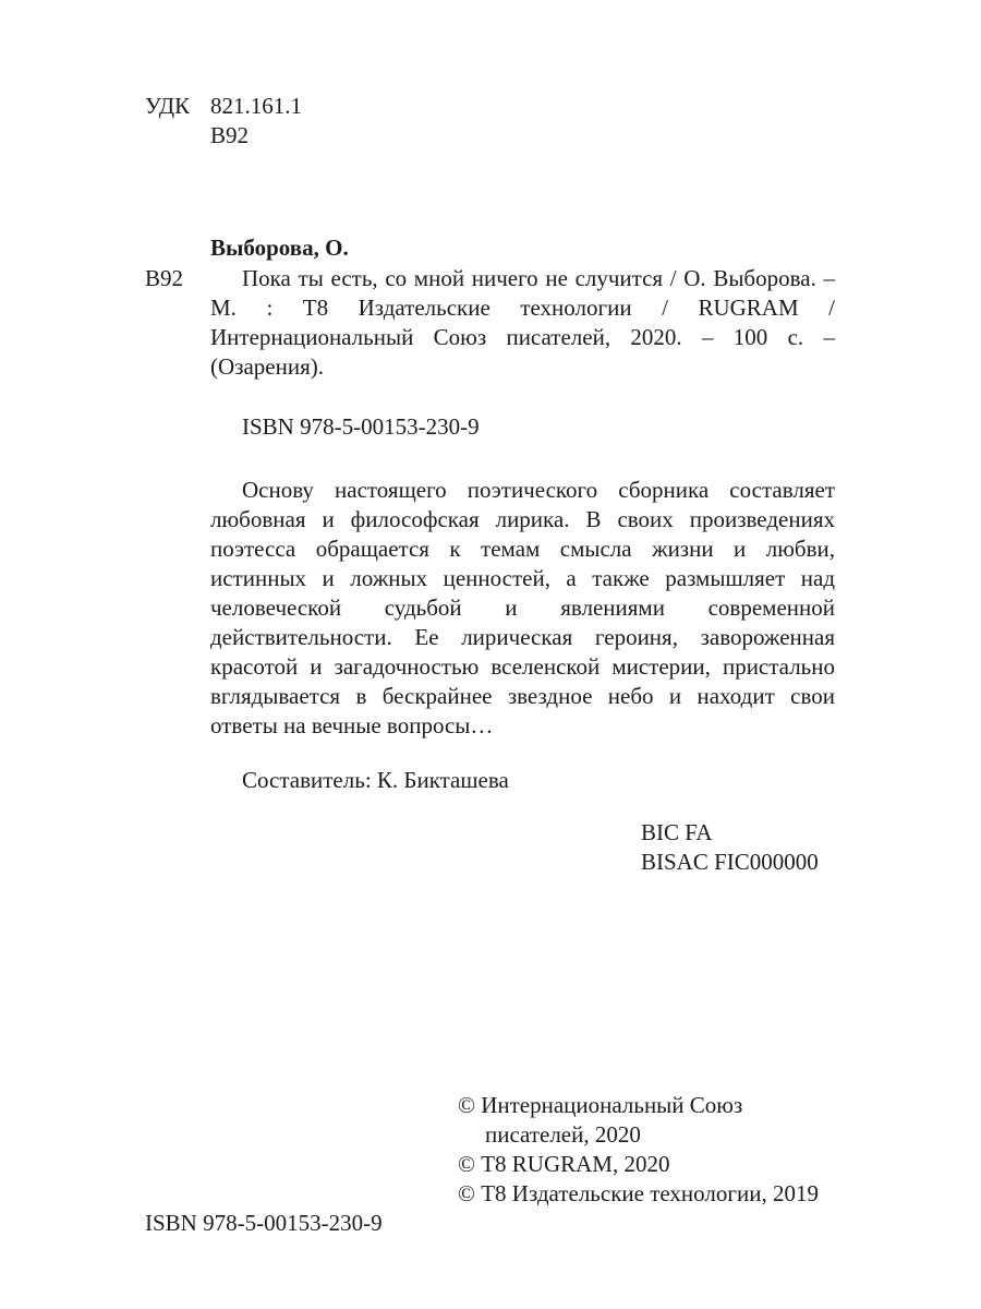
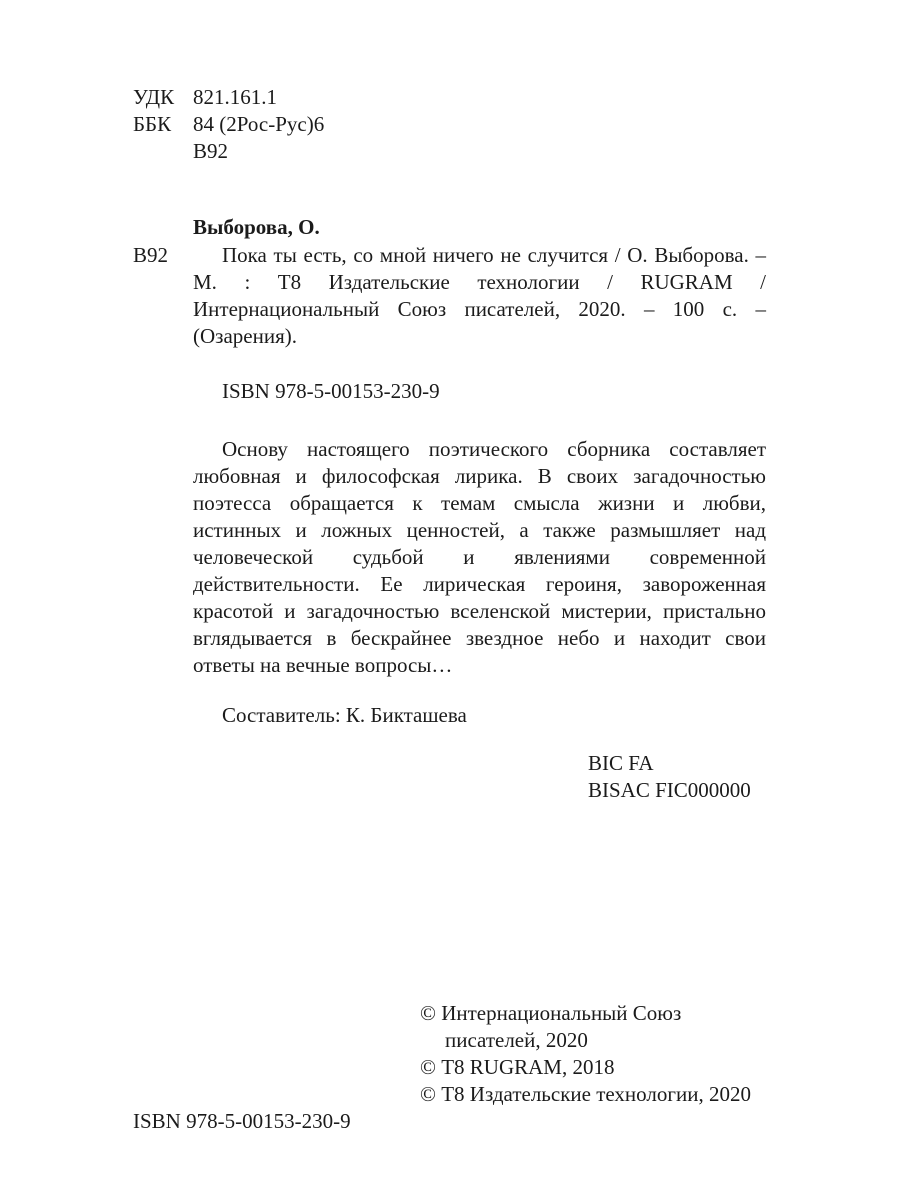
  УДК 821.161.1
+ ББК 84 (2Рос-Рус)6
  В92
  Выборова, О.
  В92
  Пока ты есть, со мной ничего не случится / О. Выборова. – М. : Т8 Издательские технологии / RUGRAM / Интернациональный Союз писателей, 2020. – 100 с. – (Озарения).
  ISBN 978-5-00153-230-9
- Основу настоящего поэтического сборника составляет любовная и философская лирика. В своих произведениях поэтесса обращается к темам смысла жизни и любви, истинных и ложных ценностей, а также размышляет над человеческой судьбой и явлениями современной действительности. Ее лирическая героиня, завороженная красотой и загадочностью вселенской мистерии, пристально вглядывается в бескрайнее звездное небо и находит свои ответы на вечные вопросы…
+ Основу настоящего поэтического сборника составляет любовная и философская лирика. В своих загадочностью поэтесса обращается к темам смысла жизни и любви, истинных и ложных ценностей, а также размышляет над человеческой судьбой и явлениями современной действительности. Ее лирическая героиня, завороженная красотой и загадочностью вселенской мистерии, пристально вглядывается в бескрайнее звездное небо и находит свои ответы на вечные вопросы…
  Составитель: К. Бикташева
  BIC FA
  BISAC FIC000000
  © Интернациональный Союз писателей, 2020
- © Т8 RUGRAM, 2020
+ © Т8 RUGRAM, 2018
- © Т8 Издательские технологии, 2019
+ © Т8 Издательские технологии, 2020
  ISBN 978-5-00153-230-9
